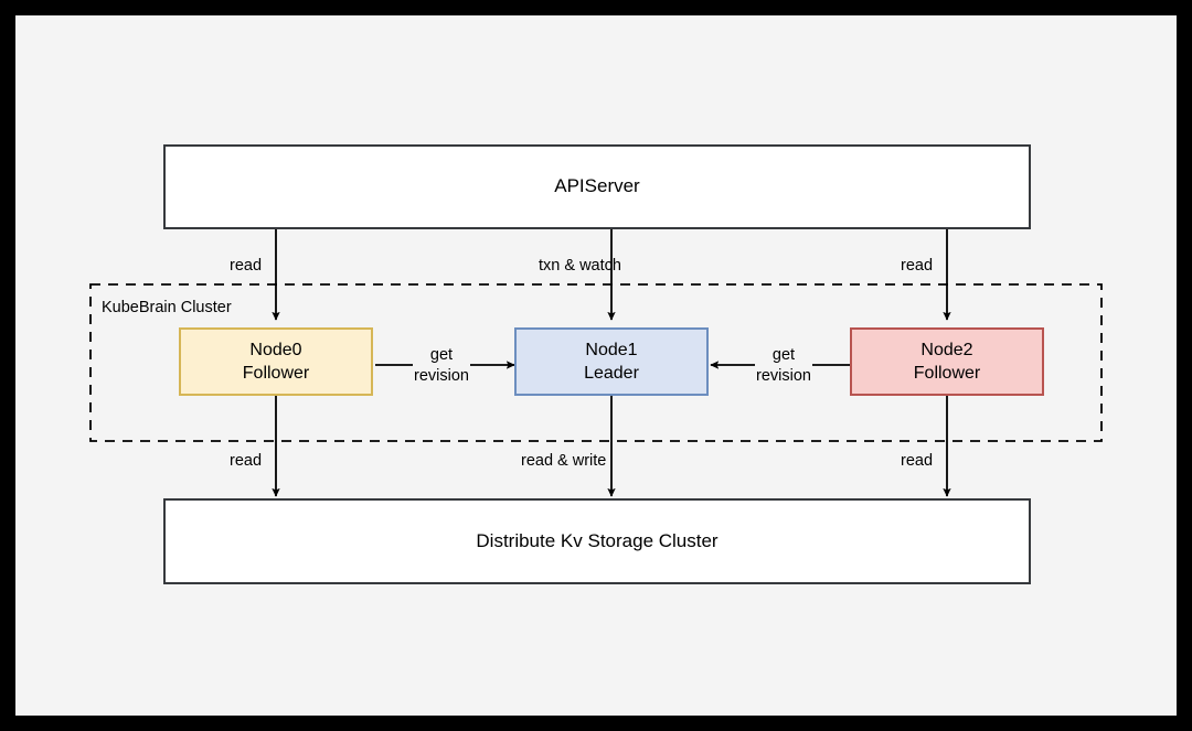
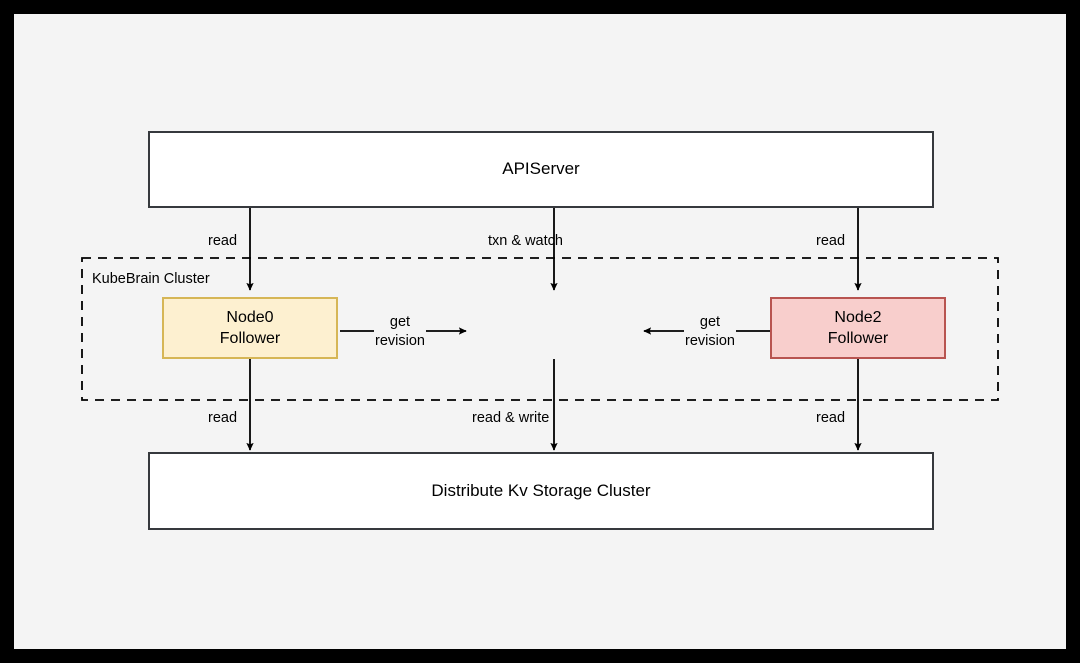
  APIServer
  KubeBrain Cluster
  Node0
  Follower
- Node1
- Leader
  Node2
  Follower
  Distribute Kv Storage Cluster
  read
  txn & watch
  read
  get
  revision
  get
  revision
  read
  read & write
  read
